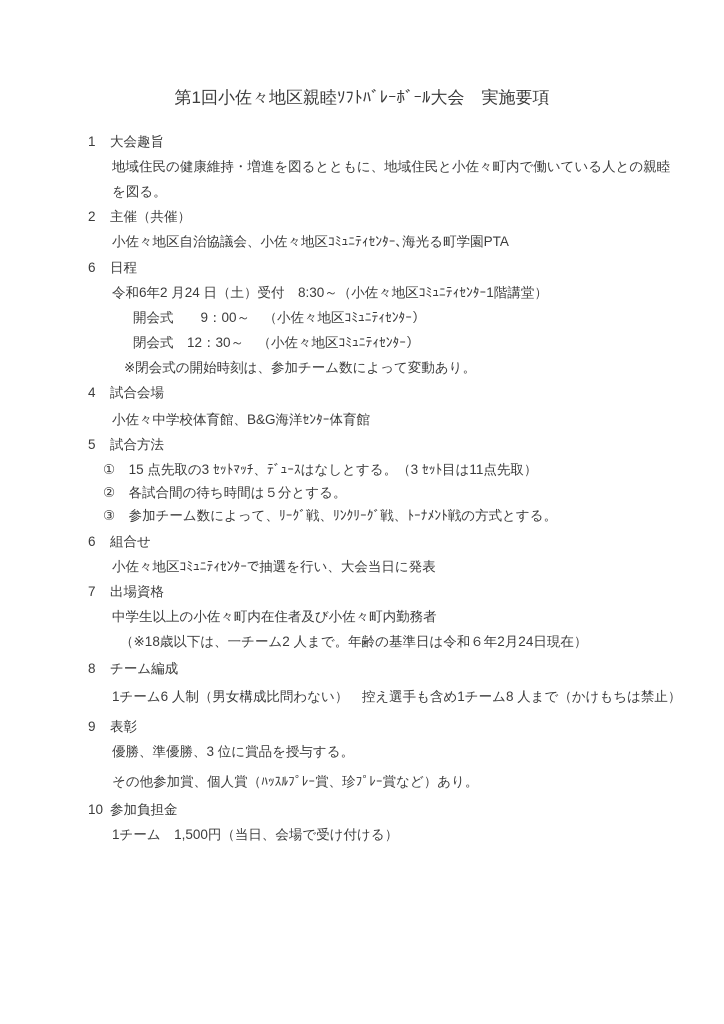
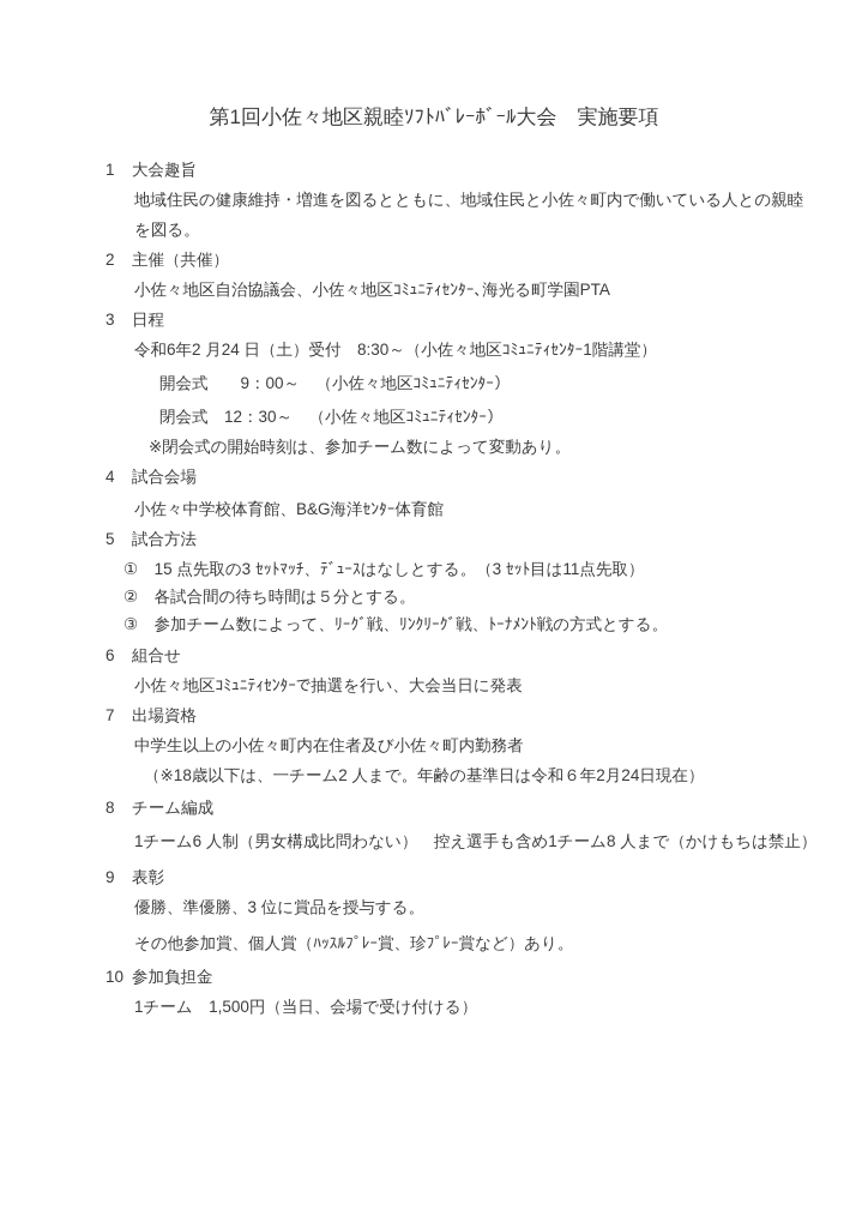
  第1回小佐々地区親睦ｿﾌﾄﾊﾞﾚｰﾎﾞｰﾙ大会 実施要項
  1 大会趣旨
  地域住民の健康維持・増進を図るとともに、地域住民と小佐々町内で働いている人との親睦
  を図る。
  2 主催（共催）
  小佐々地区自治協議会、小佐々地区ｺﾐｭﾆﾃｨｾﾝﾀｰ、海光る町学園PTA
- 6 日程
+ 3 日程
  令和6年2 月24 日（土）受付 8:30～（小佐々地区ｺﾐｭﾆﾃｨｾﾝﾀｰ1階講堂）
  開会式 9：00～ （小佐々地区ｺﾐｭﾆﾃｨｾﾝﾀｰ）
  閉会式 12：30～ （小佐々地区ｺﾐｭﾆﾃｨｾﾝﾀｰ）
  ※閉会式の開始時刻は、参加チーム数によって変動あり。
  4 試合会場
  小佐々中学校体育館、B&G海洋ｾﾝﾀｰ体育館
  5 試合方法
  ① 15 点先取の3 ｾｯﾄﾏｯﾁ、ﾃﾞｭｰｽはなしとする。（3 ｾｯﾄ目は11点先取）
  ② 各試合間の待ち時間は５分とする。
  ③ 参加チーム数によって、ﾘｰｸﾞ戦、ﾘﾝｸﾘｰｸﾞ戦、ﾄｰﾅﾒﾝﾄ戦の方式とする。
  6 組合せ
  小佐々地区ｺﾐｭﾆﾃｨｾﾝﾀｰで抽選を行い、大会当日に発表
  7 出場資格
  中学生以上の小佐々町内在住者及び小佐々町内勤務者
  （※18歳以下は、一チーム2 人まで。年齢の基準日は令和６年2月24日現在）
  8 チーム編成
  1チーム6 人制（男女構成比問わない） 控え選手も含め1チーム8 人まで（かけもちは禁止）
  9 表彰
  優勝、準優勝、3 位に賞品を授与する。
  その他参加賞、個人賞（ﾊｯｽﾙﾌﾟﾚｰ賞、珍ﾌﾟﾚｰ賞など）あり。
  10 参加負担金
  1チーム 1,500円（当日、会場で受け付ける）
